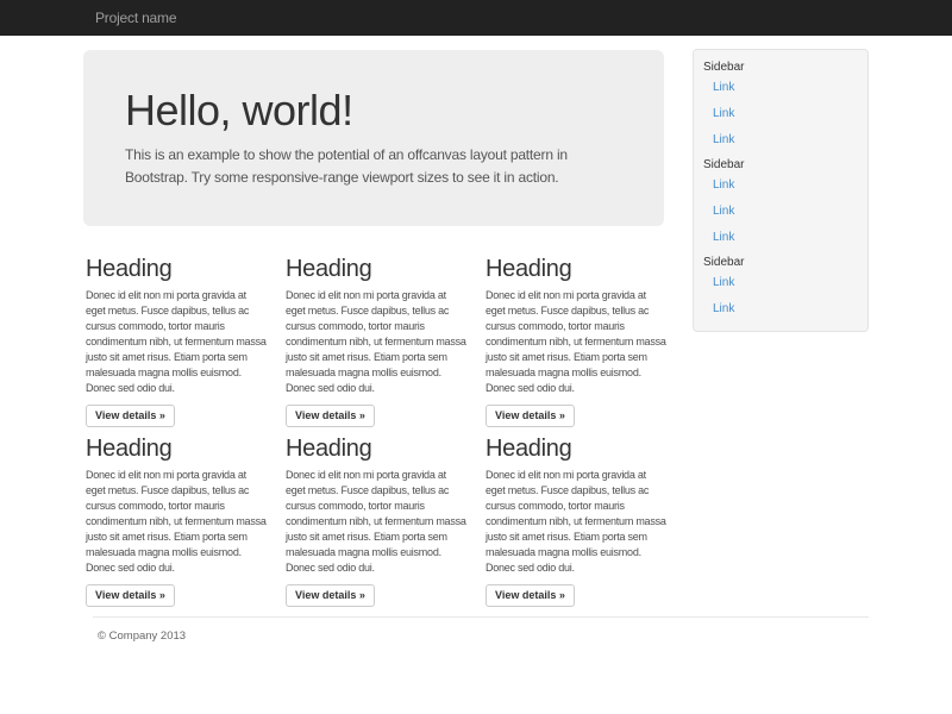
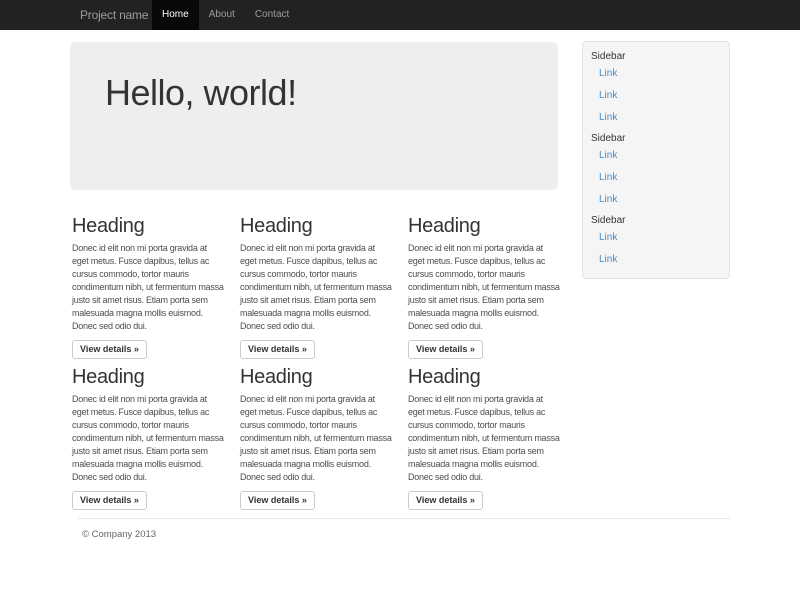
  Project name
+ Home
+ About
+ Contact
  Hello, world!
- This is an example to show the potential of an offcanvas layout pattern in Bootstrap. Try some responsive-range viewport sizes to see it in action.
  Sidebar
  Link
  Link
  Link
  Sidebar
  Link
  Link
  Link
  Sidebar
  Link
  Link
  Heading
  Donec id elit non mi porta gravida at eget metus. Fusce dapibus, tellus ac cursus commodo, tortor mauris condimentum nibh, ut fermentum massa justo sit amet risus. Etiam porta sem malesuada magna mollis euismod. Donec sed odio dui.
  View details »
  Heading
  Donec id elit non mi porta gravida at eget metus. Fusce dapibus, tellus ac cursus commodo, tortor mauris condimentum nibh, ut fermentum massa justo sit amet risus. Etiam porta sem malesuada magna mollis euismod. Donec sed odio dui.
  View details »
  Heading
  Donec id elit non mi porta gravida at eget metus. Fusce dapibus, tellus ac cursus commodo, tortor mauris condimentum nibh, ut fermentum massa justo sit amet risus. Etiam porta sem malesuada magna mollis euismod. Donec sed odio dui.
  View details »
  Heading
  Donec id elit non mi porta gravida at eget metus. Fusce dapibus, tellus ac cursus commodo, tortor mauris condimentum nibh, ut fermentum massa justo sit amet risus. Etiam porta sem malesuada magna mollis euismod. Donec sed odio dui.
  View details »
  Heading
  Donec id elit non mi porta gravida at eget metus. Fusce dapibus, tellus ac cursus commodo, tortor mauris condimentum nibh, ut fermentum massa justo sit amet risus. Etiam porta sem malesuada magna mollis euismod. Donec sed odio dui.
  View details »
  Heading
  Donec id elit non mi porta gravida at eget metus. Fusce dapibus, tellus ac cursus commodo, tortor mauris condimentum nibh, ut fermentum massa justo sit amet risus. Etiam porta sem malesuada magna mollis euismod. Donec sed odio dui.
  View details »
  © Company 2013
